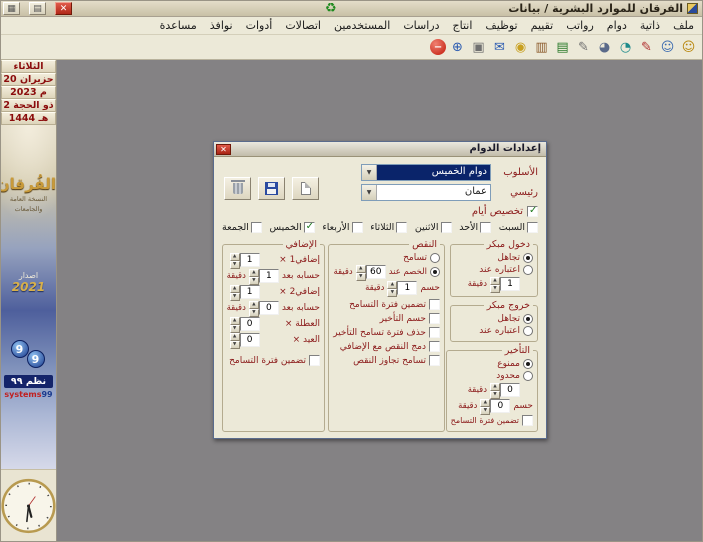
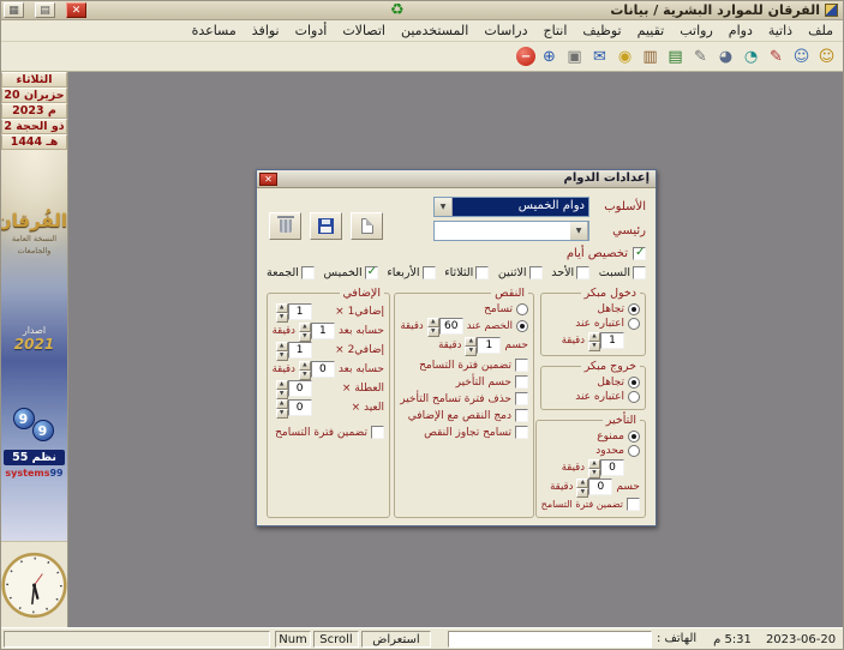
  ▦
  ▤
  ✕
  ♻
  الفرقان للموارد البشرية / بيانات
  ملف
  ذاتية
  دوام
  رواتب
  تقييم
  توظيف
  انتاج
  دراسات
  المستخدمين
  اتصالات
  أدوات
  نوافذ
  مساعدة
  ☺
  ☺
  ✎
  ◔
  ◕
  ✎
  ▤
  ▥
  ◉
  ✉
  ▣
  ⊕
  −
  الثلاثاء
  20 حزيران
  2023 م
  2 ذو الحجة
  1444 هـ
  الفُرقان
  النسخة العامة
  والجامعات
  اصدار
  2021
  9
  9
- نظم ٩٩
+ نظم 55
  systems99
  ✕
  إعدادات الدوام
  الأسلوب
  دوام الخميس
  رئيسي
- عمان
  تخصيص أيام
  السبت
  الأحد
  الاثنين
  الثلاثاء
  الأربعاء
  الخميس
  الجمعة
  دخول مبكر
  تجاهل
  اعتباره عند
  1
  دقيقة
  خروج مبكر
  تجاهل
  اعتباره عند
  التأخير
  ممنوع
  محدود
  0
  دقيقة
  حسم
  0
  دقيقة
  تضمين فترة التسامح
  النقص
  تسامح
  الخصم عند
  60
  دقيقة
  حسم
  1
  دقيقة
  تضمين فترة التسامح
  حسم التأخير
  حذف فترة تسامح التأخير
  دمج النقص مع الإضافي
  تسامح تجاوز النقص
  الإضافي
  إضافي1 ×
  1
  حسابه بعد
  1
  دقيقة
  إضافي2 ×
  1
  حسابه بعد
  0
  دقيقة
  العطلة ×
  0
  العيد ×
  0
  تضمين فترة التسامح
+ Num
+ Scroll
+ استعراض
+ الهاتف :
+ 5:31 م
+ 2023-06-20
